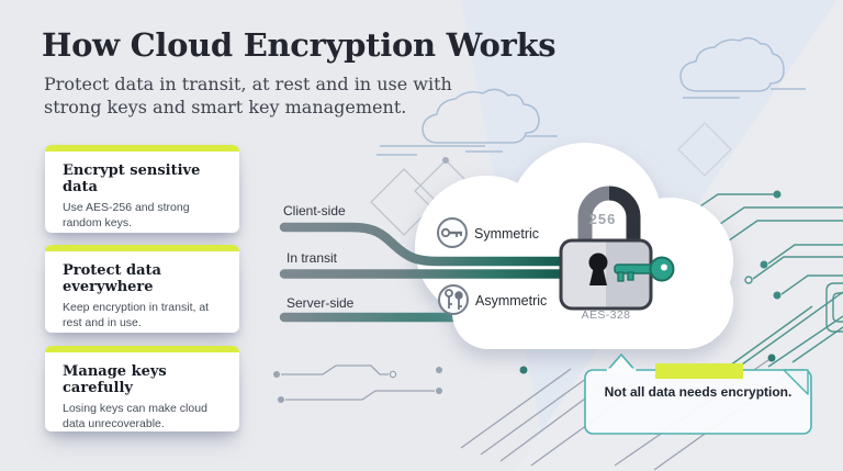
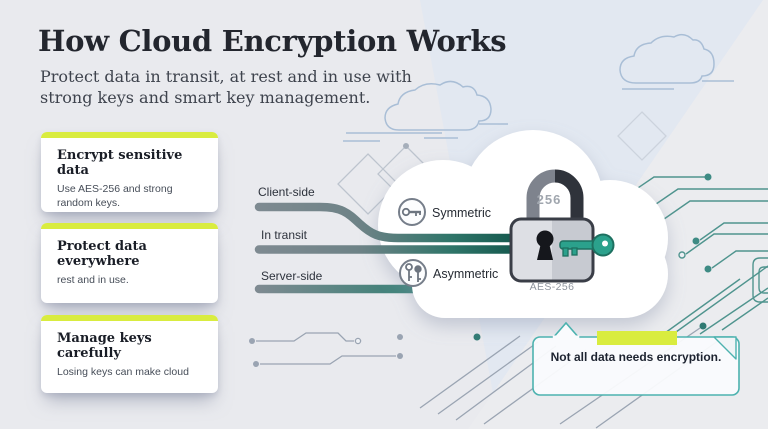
  How Cloud Encryption Works
  Protect data in transit, at rest and in use with
  strong keys and smart key management.
  Encrypt sensitive data
  Use AES-256 and strong
  random keys.
  Protect data everywhere
- Keep encryption in transit, at
  rest and in use.
  Manage keys carefully
  Losing keys can make cloud
- data unrecoverable.
  Client-side
  In transit
  Server-side
  Symmetric
  Asymmetric
  256
- AES-328
+ AES-256
  Not all data needs encryption.
